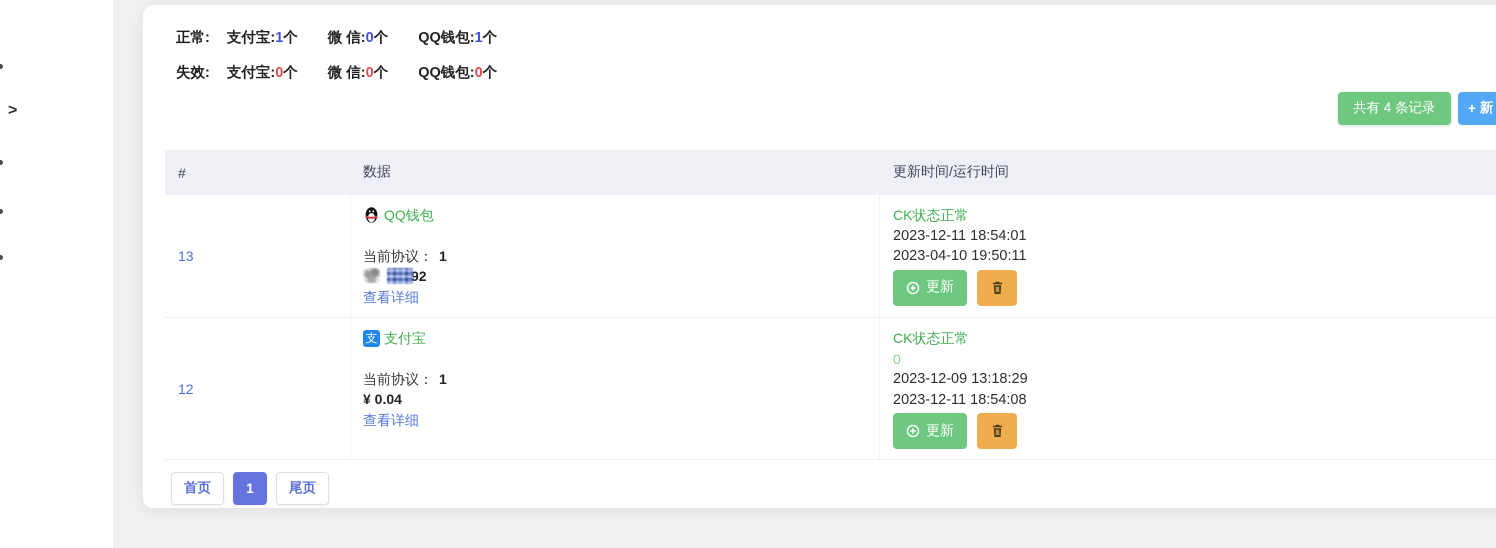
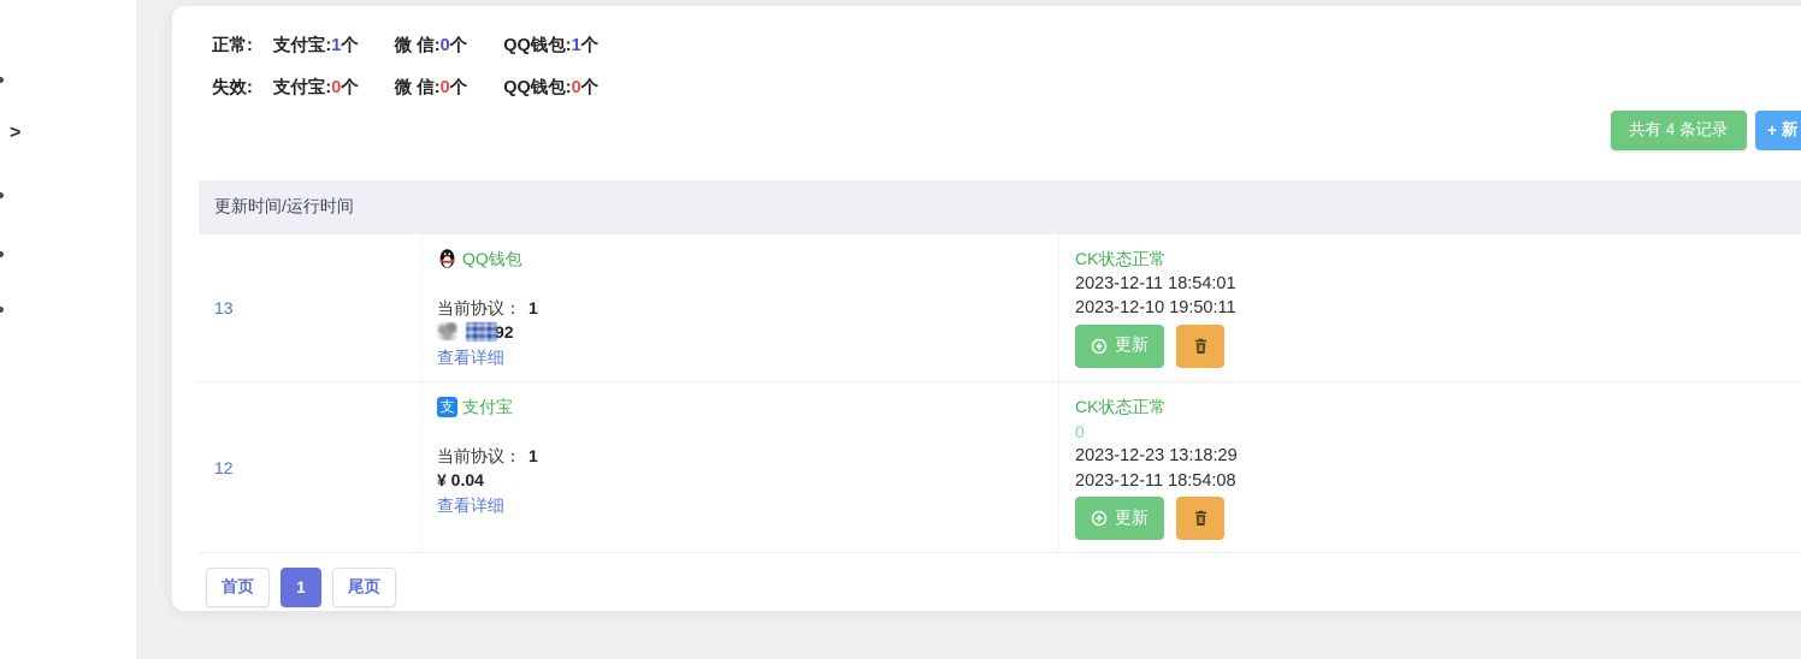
  >
  正常:
  支付宝:1个
  微 信:0个
  QQ钱包:1个
  失效:
  支付宝:0个
  微 信:0个
  QQ钱包:0个
  共有 4 条记录
  +
  新
- #
- 数据
  更新时间/运行时间
  13
  QQ钱包
  当前协议： 1
  92
  查看详细
  CK状态正常
  2023-12-11 18:54:01
- 2023-04-10 19:50:11
+ 2023-12-10 19:50:11
  更新
  12
  支
  支付宝
  当前协议： 1
  ¥ 0.04
  查看详细
  CK状态正常
  0
- 2023-12-09 13:18:29
+ 2023-12-23 13:18:29
  2023-12-11 18:54:08
  更新
  首页
  1
  尾页
